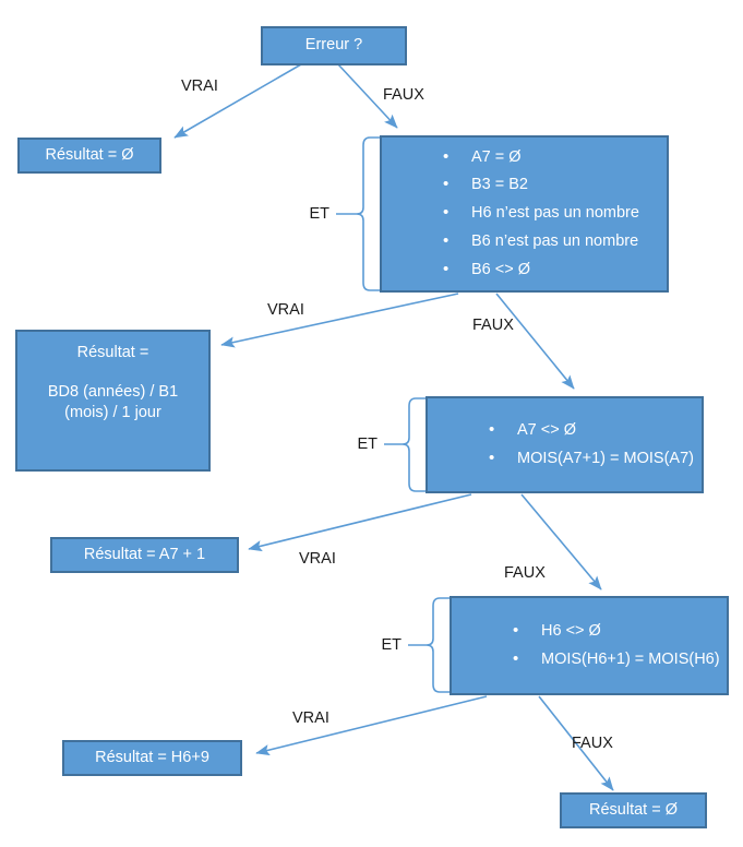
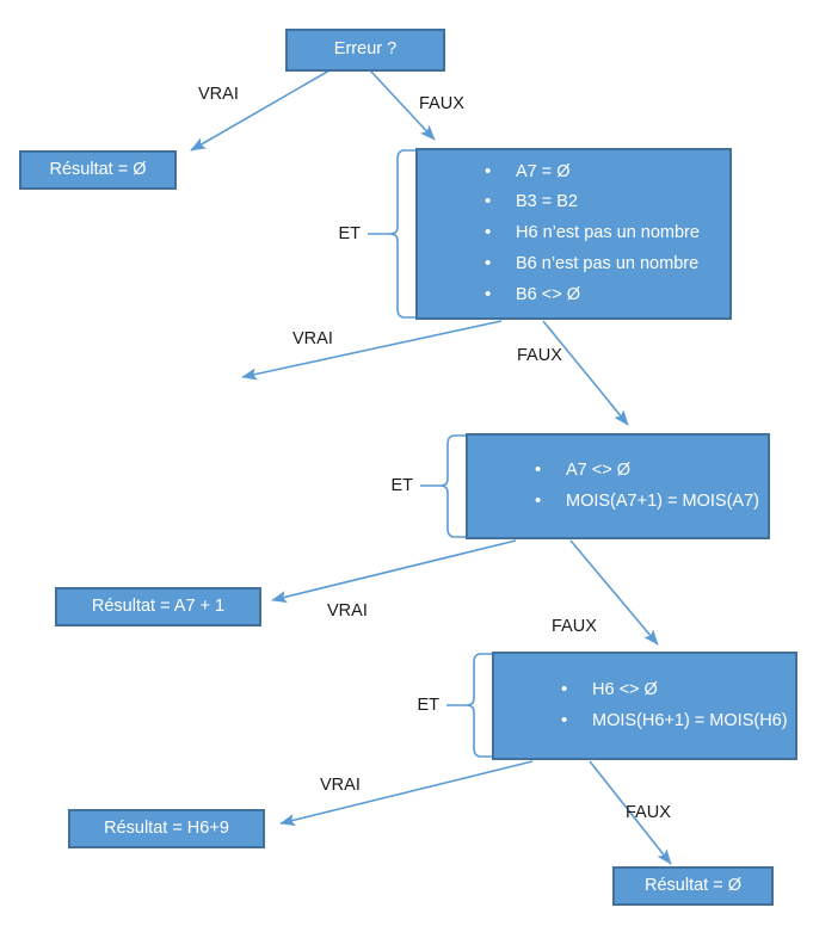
  Erreur ?
  VRAI
  FAUX
  Résultat = Ø
  A7 = Ø
  B3 = B2
  H6 n’est pas un nombre
  B6 n’est pas un nombre
  B6 <> Ø
  ET
  VRAI
  FAUX
- Résultat =
- BD8 (années) / B1
- (mois) / 1 jour
  A7 <> Ø
  MOIS(A7+1) = MOIS(A7)
  ET
  VRAI
  FAUX
  Résultat = A7 + 1
  H6 <> Ø
  MOIS(H6+1) = MOIS(H6)
  ET
  VRAI
  FAUX
  Résultat = H6+9
  Résultat = Ø
